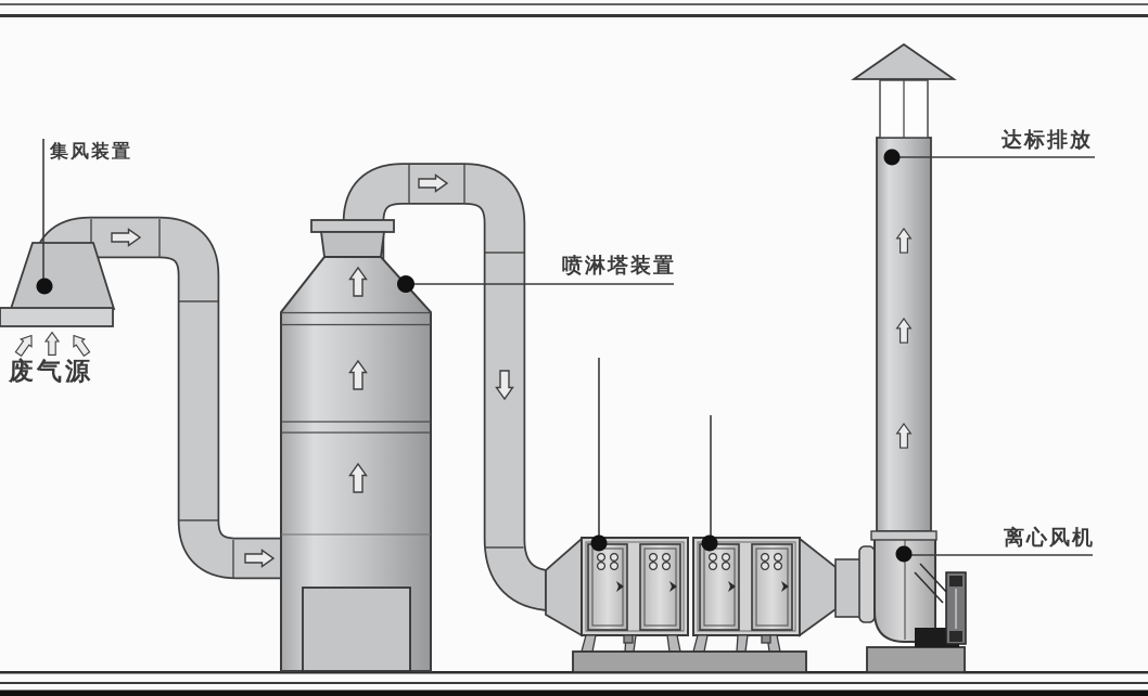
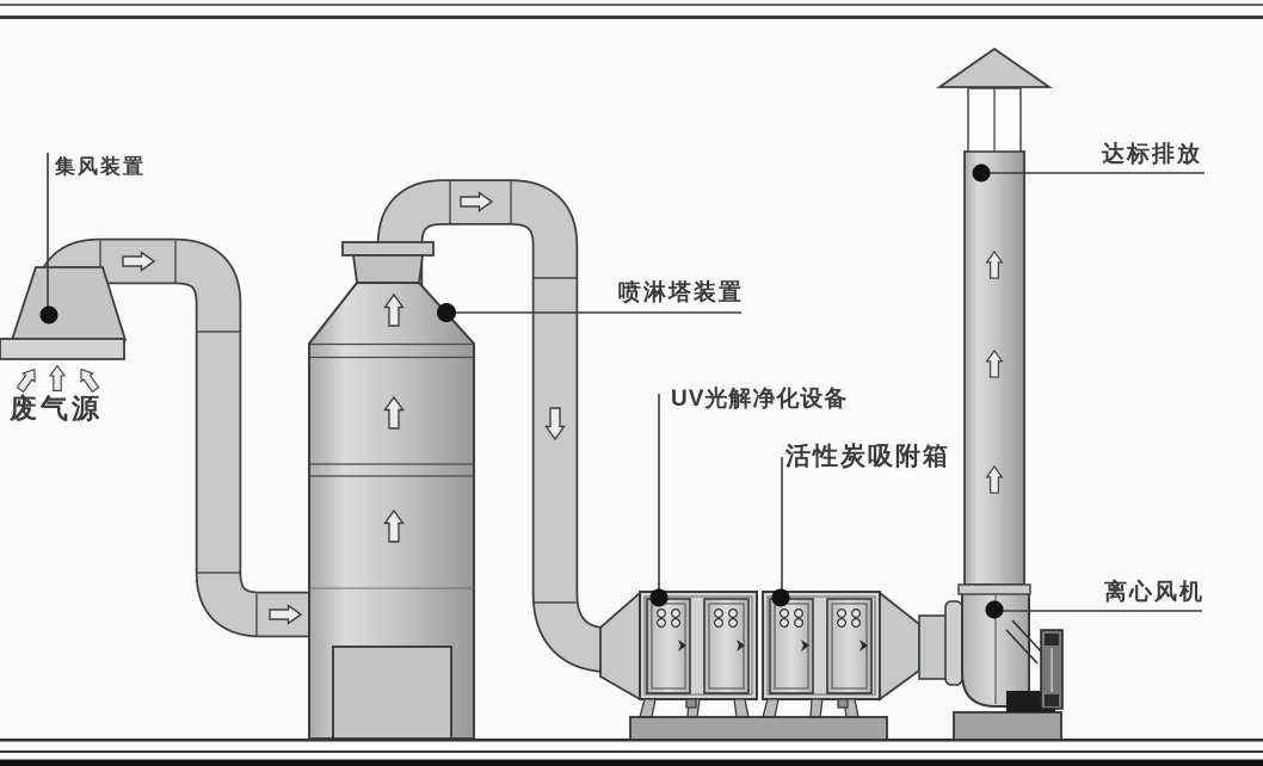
  集风装置
  废气源
  喷淋塔装置
+ UV光解净化设备
+ 活性炭吸附箱
  达标排放
  离心风机
